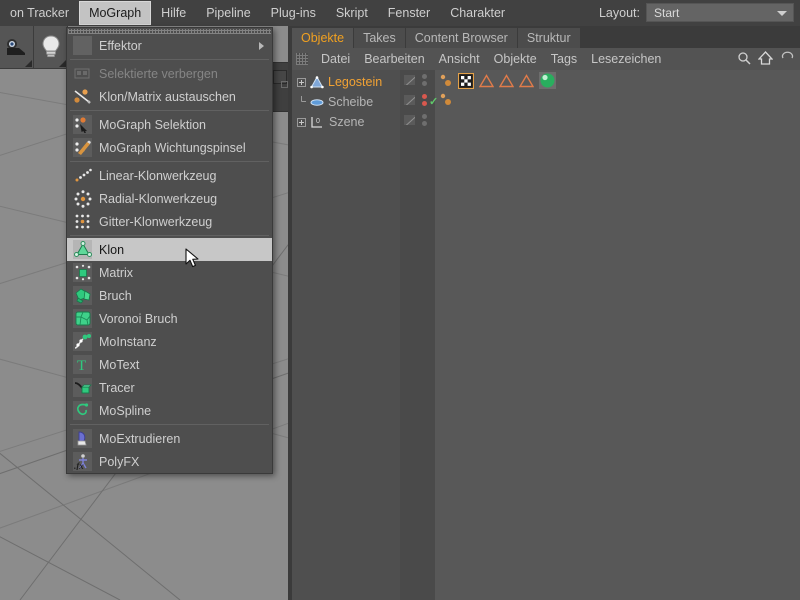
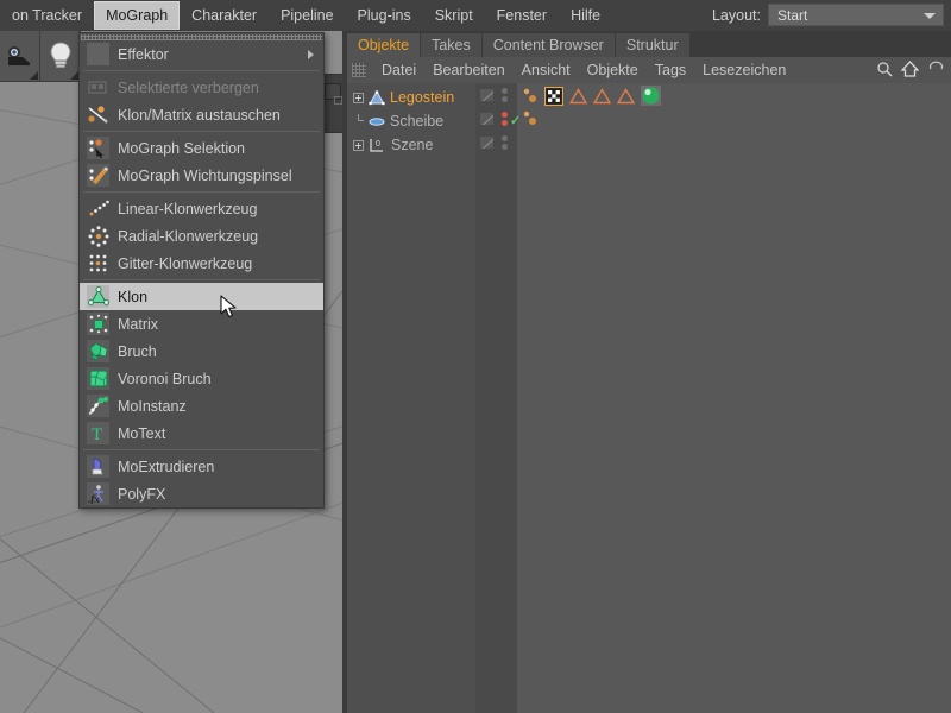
  on Tracker
  MoGraph
- Hilfe
+ Charakter
  Pipeline
  Plug-ins
  Skript
  Fenster
- Charakter
+ Hilfe
  Layout:
  Start
  Objekte
  Takes
  Content Browser
  Struktur
  Datei
  Bearbeiten
  Ansicht
  Objekte
  Tags
  Lesezeichen
  Legostein
  Scheibe
  ✓
  Szene
  Effektor
  Selektierte verbergen
  Klon/Matrix austauschen
  MoGraph Selektion
  MoGraph Wichtungspinsel
  Linear-Klonwerkzeug
  Radial-Klonwerkzeug
  Gitter-Klonwerkzeug
  Klon
  Matrix
  Bruch
  Voronoi Bruch
  MoInstanz
  T
  MoText
- Tracer
- MoSpline
  MoExtrudieren
  .fx
  PolyFX
